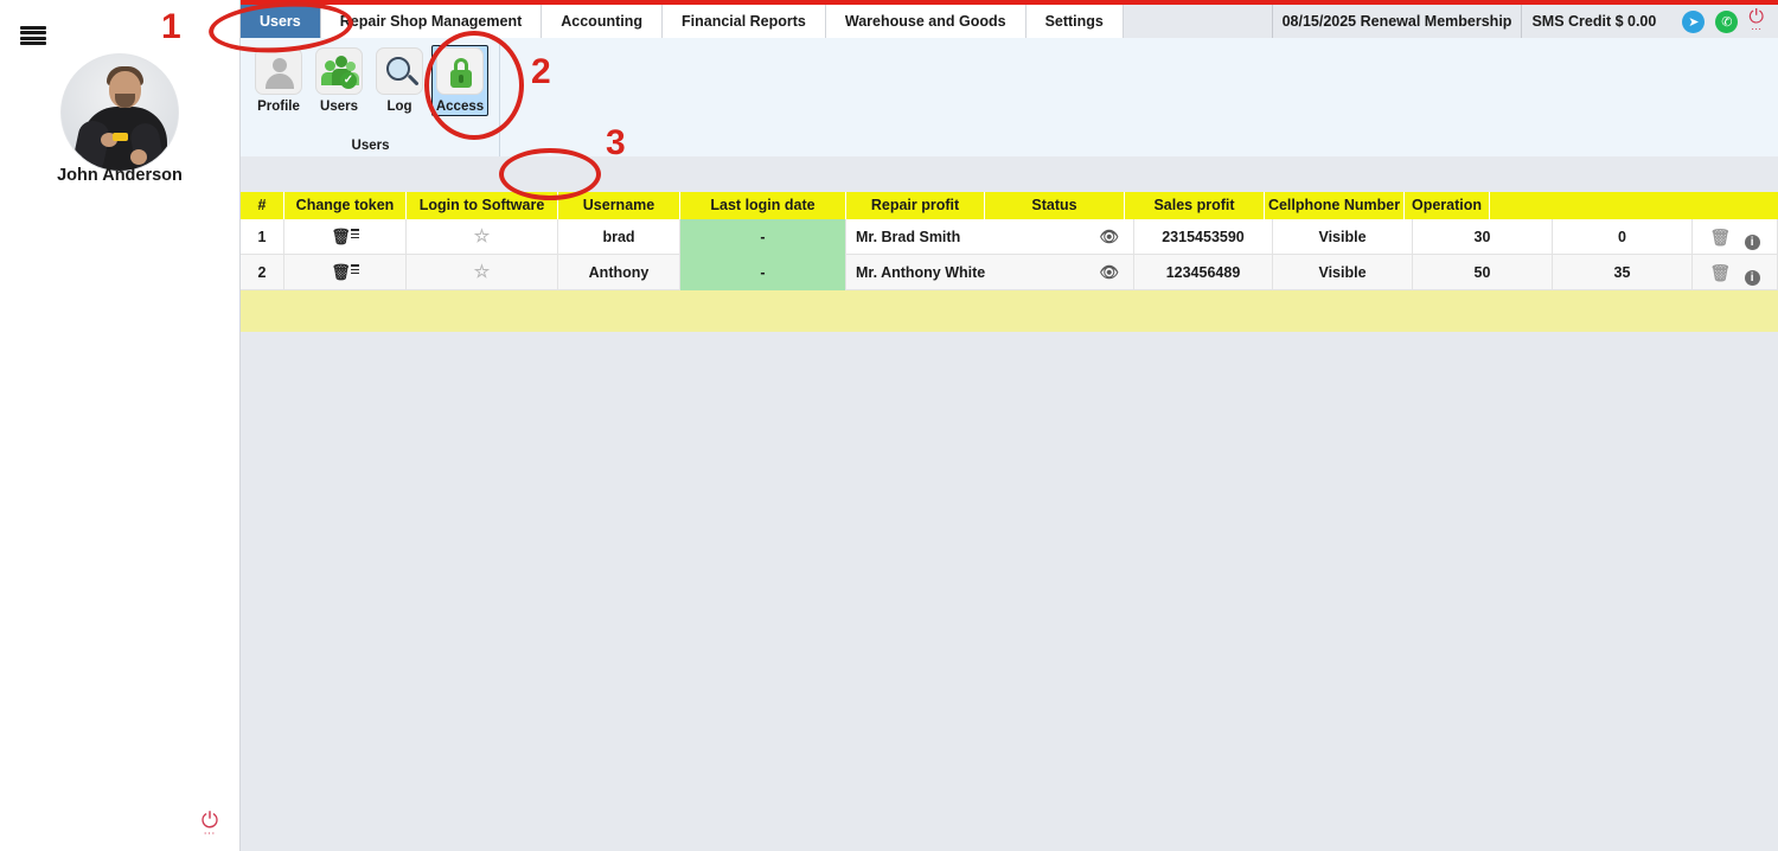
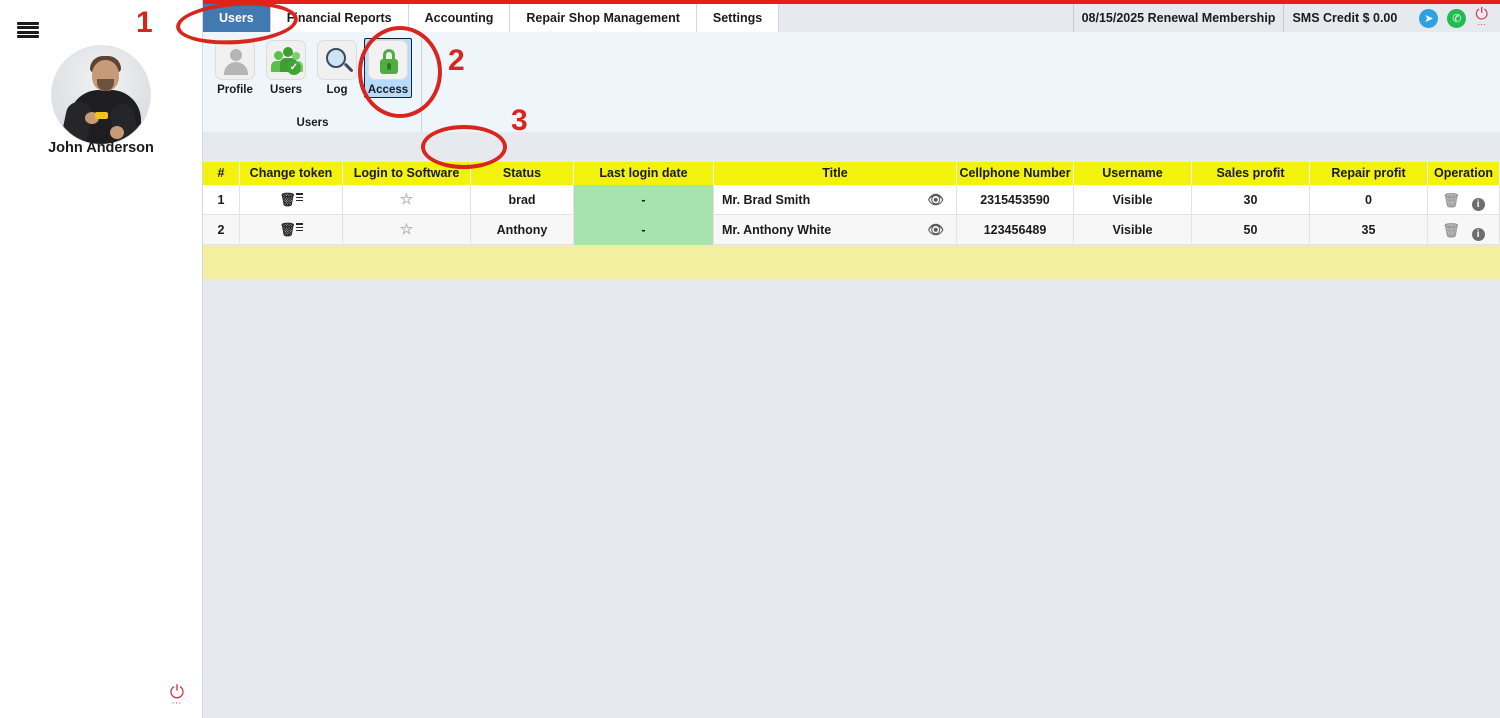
  John Anderson
  ⏻
  ⋯
  Users
- Repair Shop Management
+ Financial Reports
  Accounting
- Financial Reports
+ Repair Shop Management
- Warehouse and Goods
  Settings
  08/15/2025 Renewal Membership
  SMS Credit $ 0.00
  ➤
  ✆
  ⏻
  ⋯
  Profile
  ✓
  Users
  Log
  Access
  Users
  #
  Change token
  Login to Software
- Username
+ Status
  Last login date
+ Title
- Repair profit
+ Cellphone Number
- Status
+ Username
  Sales profit
- Cellphone Number
+ Repair profit
  Operation
  1
  🗑
  ☆
  brad
  -
  Mr. Brad Smith
  👁
  2315453590
  Visible
  30
  0
  🗑 i
  2
  🗑
  ☆
  Anthony
  -
  Mr. Anthony White
  👁
  123456489
  Visible
  50
  35
  🗑 i
  1
  2
  3
